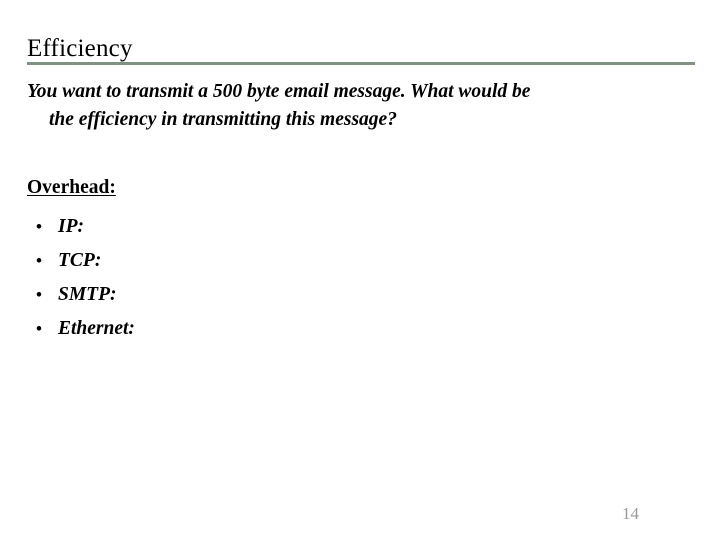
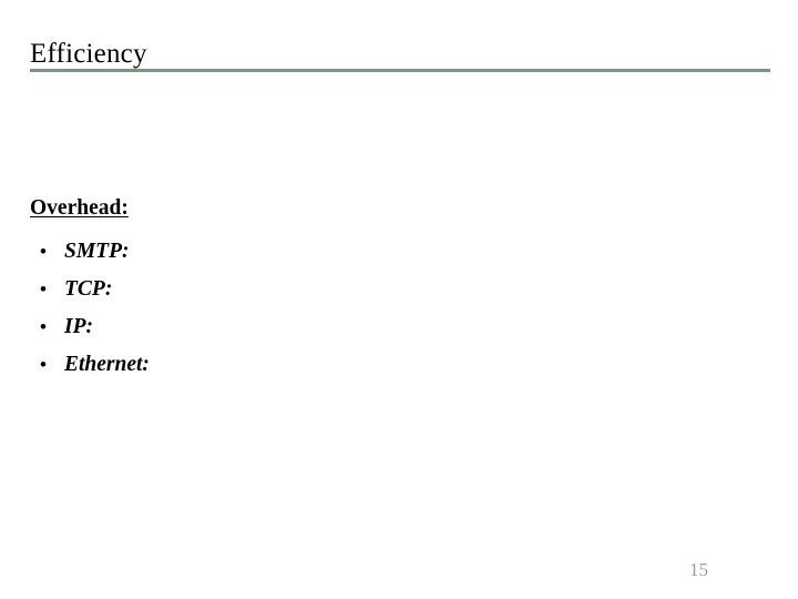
  Efficiency
- You want to transmit a 500 byte email message. What would be
- the efficiency in transmitting this message?
  Overhead:
  •
- IP:
+ SMTP:
  •
  TCP:
  •
- SMTP:
+ IP:
  •
  Ethernet:
- 14
+ 15
